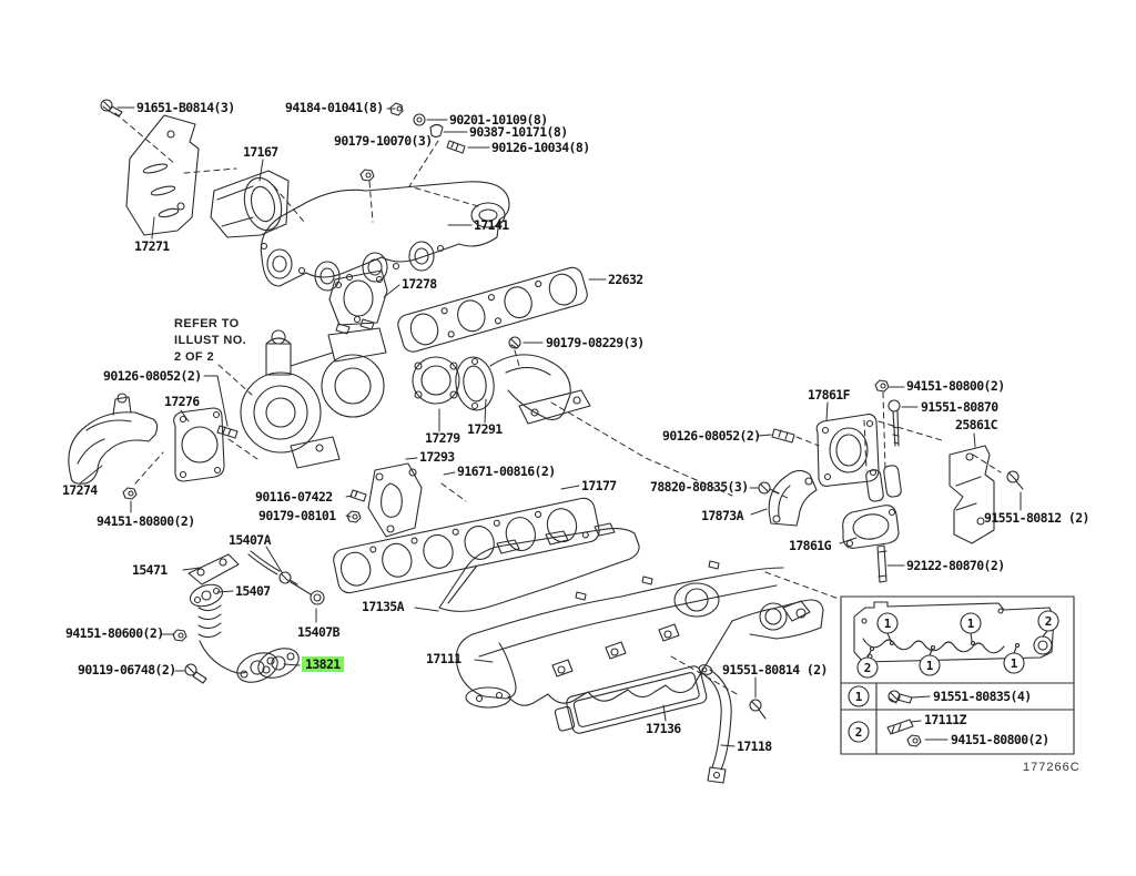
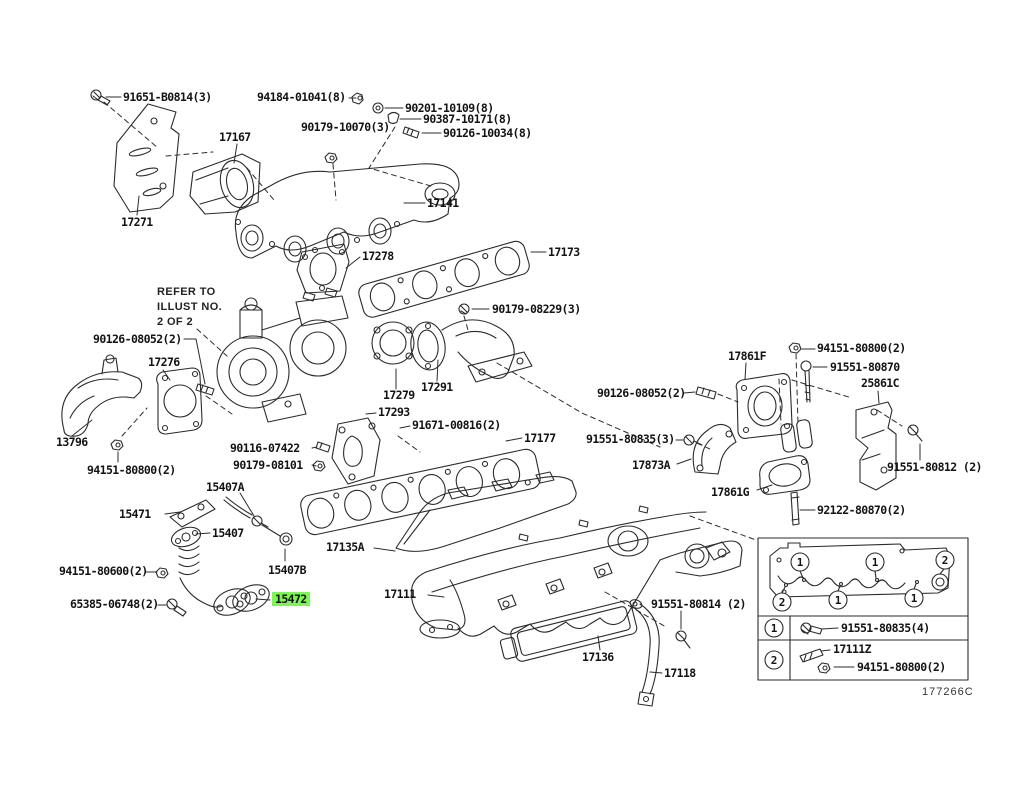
  1
  1
  2
  2
  1
  1
  1
  2
  91651-B0814(3)
  94184-01041(8)
  90201-10109(8)
  90387-10171(8)
  90126-10034(8)
  90179-10070(3)
  17167
  17271
  17141
  17278
- 22632
+ 17173
  90179-08229(3)
  90126-08052(2)
  17276
- 17274
+ 13796
  94151-80800(2)
  17279
  17291
  17293
  91671-00816(2)
  17177
  90116-07422
  90179-08101
  15407A
  15471
  15407
  17135A
  15407B
  94151-80600(2)
- 90119-06748(2)
+ 65385-06748(2)
- 13821
+ 15472
  17111
  17861F
  94151-80800(2)
  91551-80870
  25861C
  90126-08052(2)
- 78820-80835(3)
+ 91551-80835(3)
  17873A
  17861G
  92122-80870(2)
  91551-80812 (2)
  91551-80814 (2)
  17136
  17118
  91551-80835(4)
  17111Z
  94151-80800(2)
  REFER TO
  ILLUST NO.
  2 OF 2
  177266C
